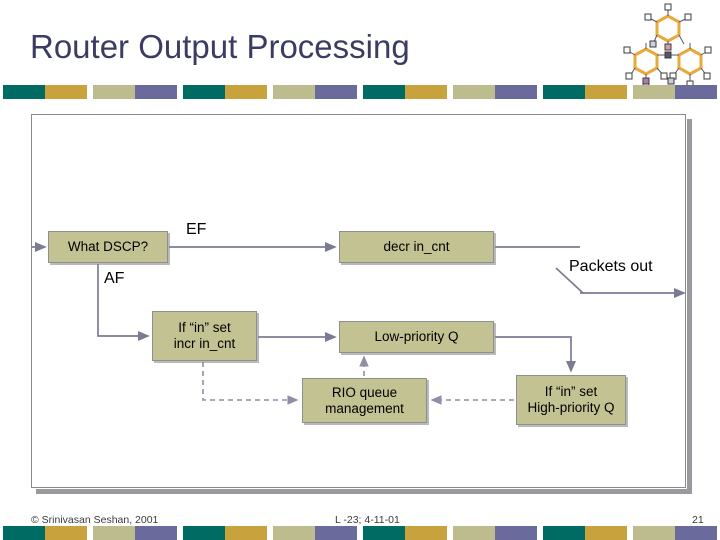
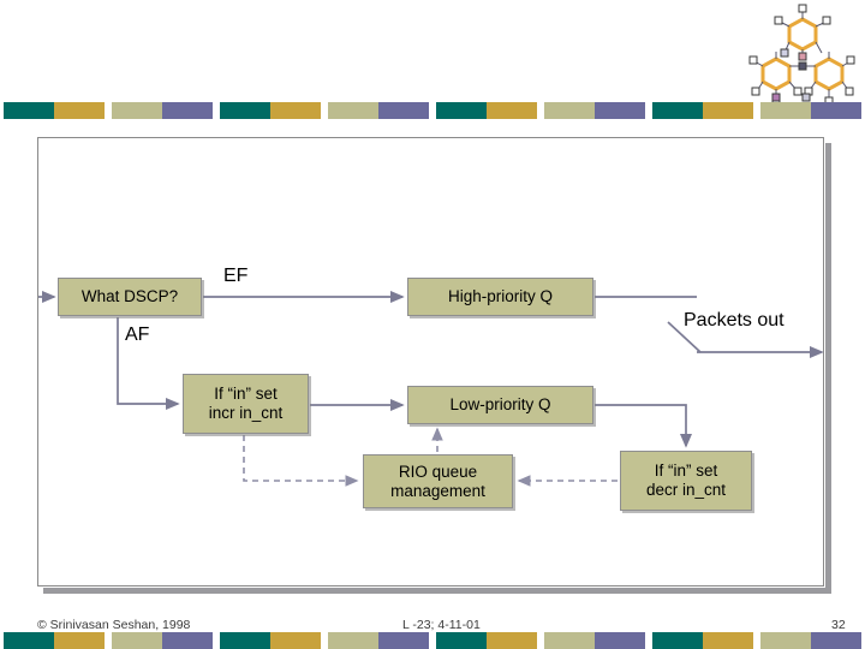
- Router Output Processing
  What DSCP?
- decr in_cnt
+ High-priority Q
  If “in” set
  incr in_cnt
  Low-priority Q
  RIO queue
  management
  If “in” set
- High-priority Q
+ decr in_cnt
  EF
  AF
  Packets out
- © Srinivasan Seshan, 2001
+ © Srinivasan Seshan, 1998
  L -23; 4-11-01
- 21
+ 32
